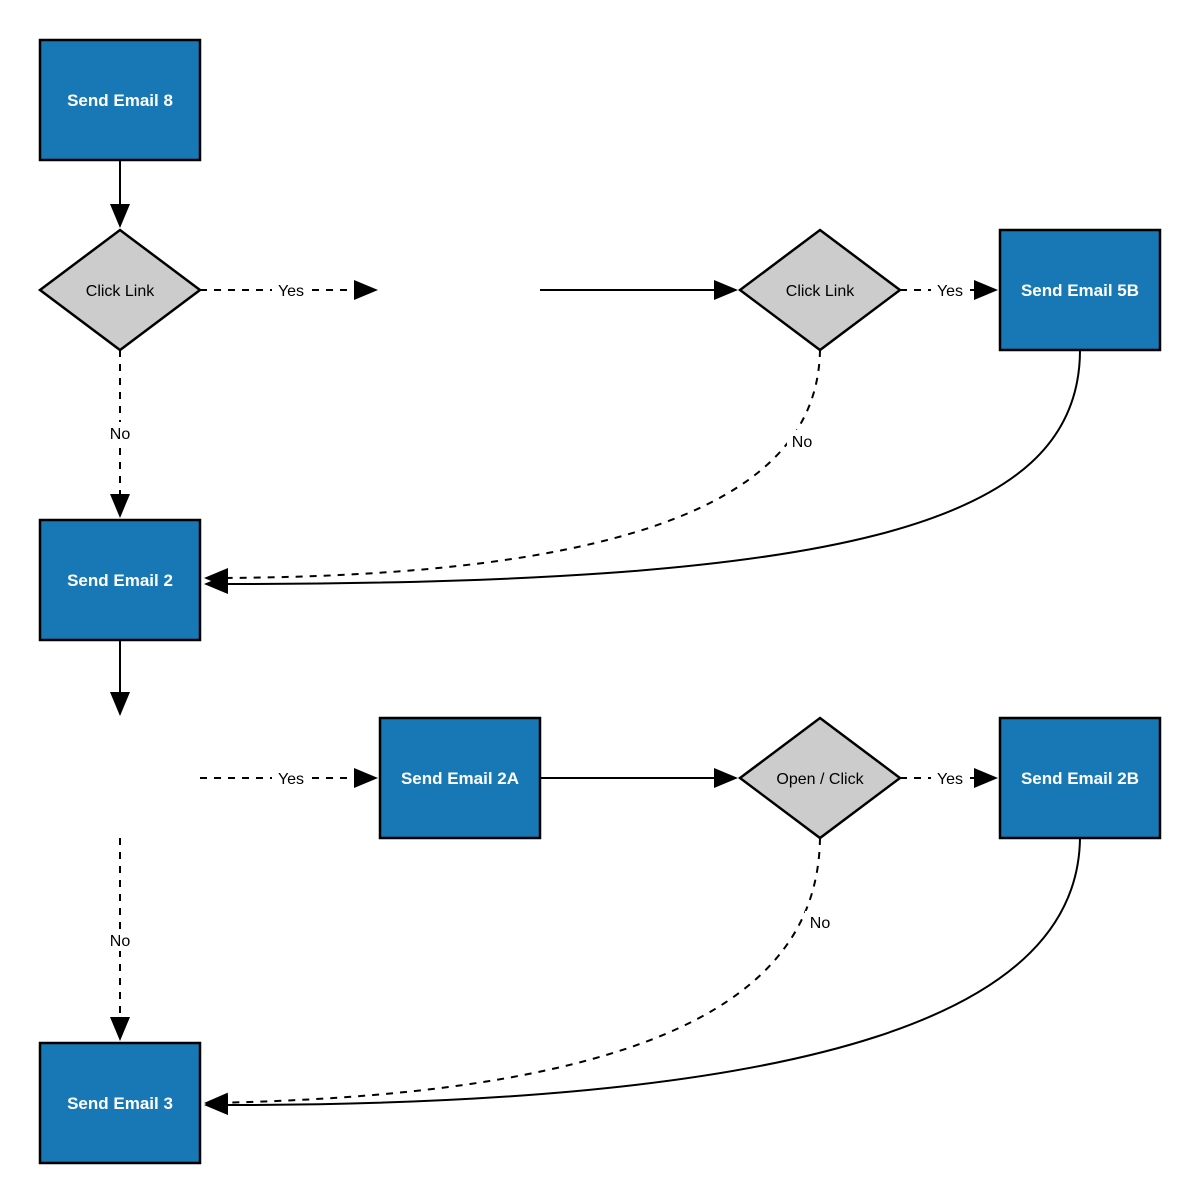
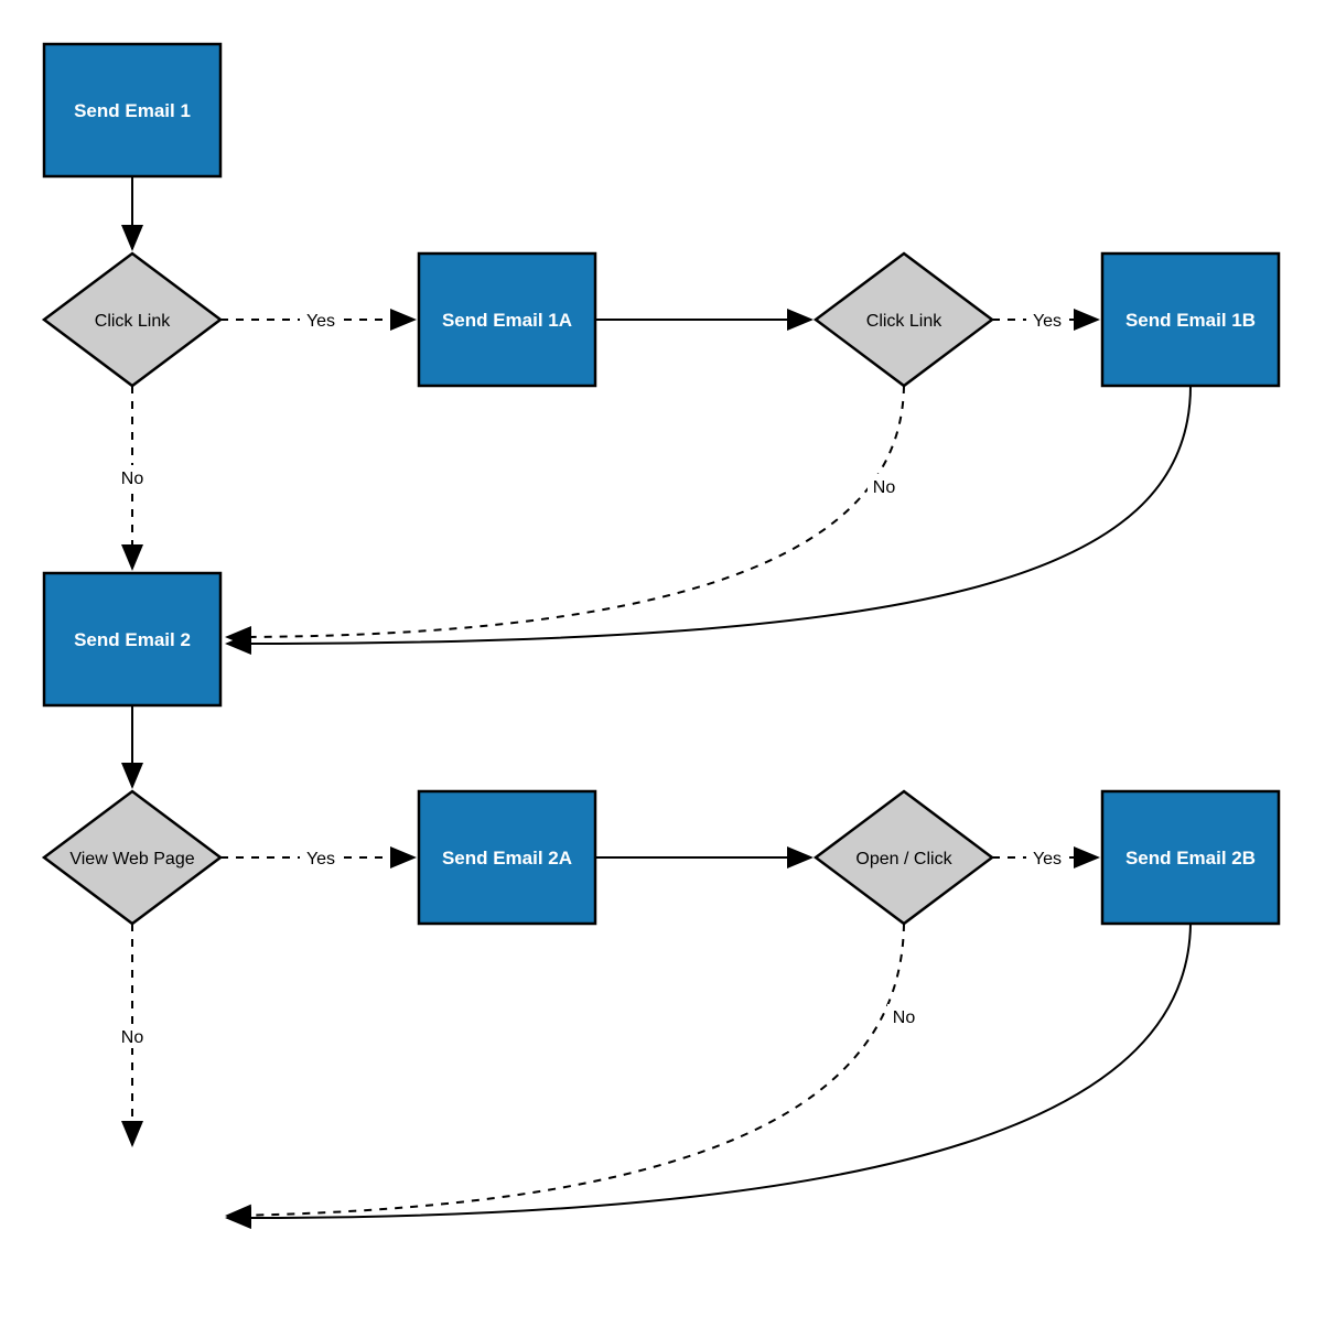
- Send Email 8
+ Send Email 1
  Click Link
+ Send Email 1A
  Click Link
- Send Email 5B
+ Send Email 1B
  Send Email 2
+ View Web Page
  Send Email 2A
  Open / Click
  Send Email 2B
- Send Email 3
  Yes
  Yes
  No
  No
  Yes
  Yes
  No
  No
